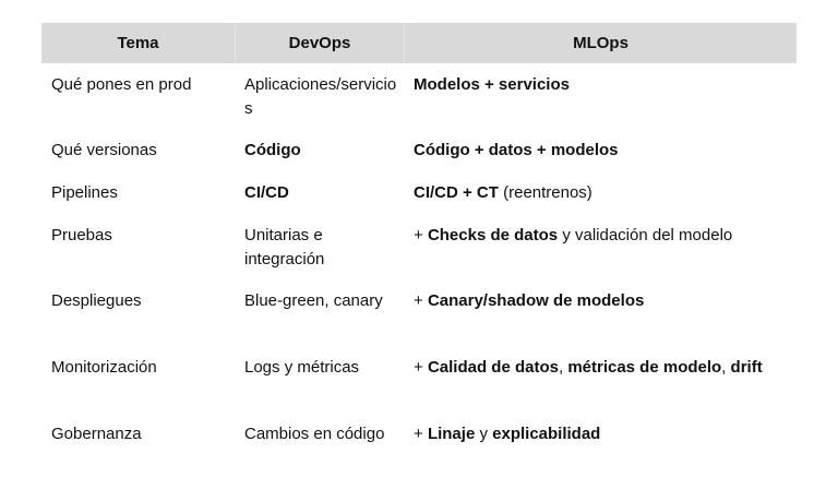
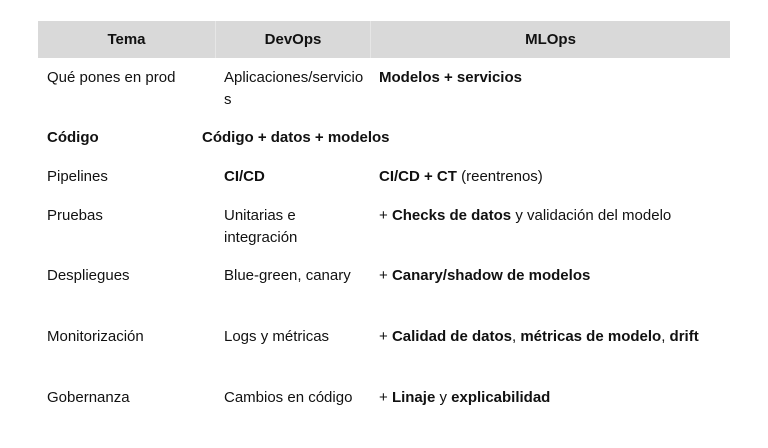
  Tema
  DevOps
  MLOps
  Qué pones en prod
  Aplicaciones/servicios
  Modelos + servicios
- Qué versionas
  Código
  Código + datos + modelos
  Pipelines
  CI/CD
  CI/CD + CT (reentrenos)
  Pruebas
  Unitarias e integración
  + Checks de datos y validación del modelo
  Despliegues
  Blue-green, canary
  + Canary/shadow de modelos
  Monitorización
  Logs y métricas
  + Calidad de datos, métricas de modelo, drift
  Gobernanza
  Cambios en código
  + Linaje y explicabilidad
